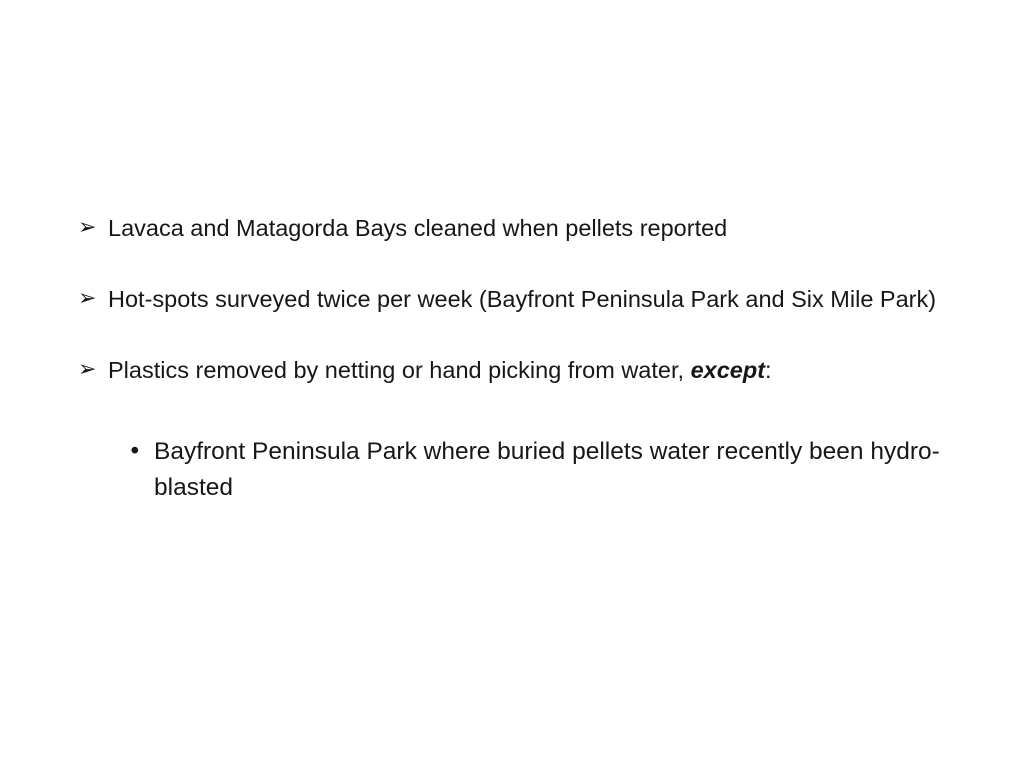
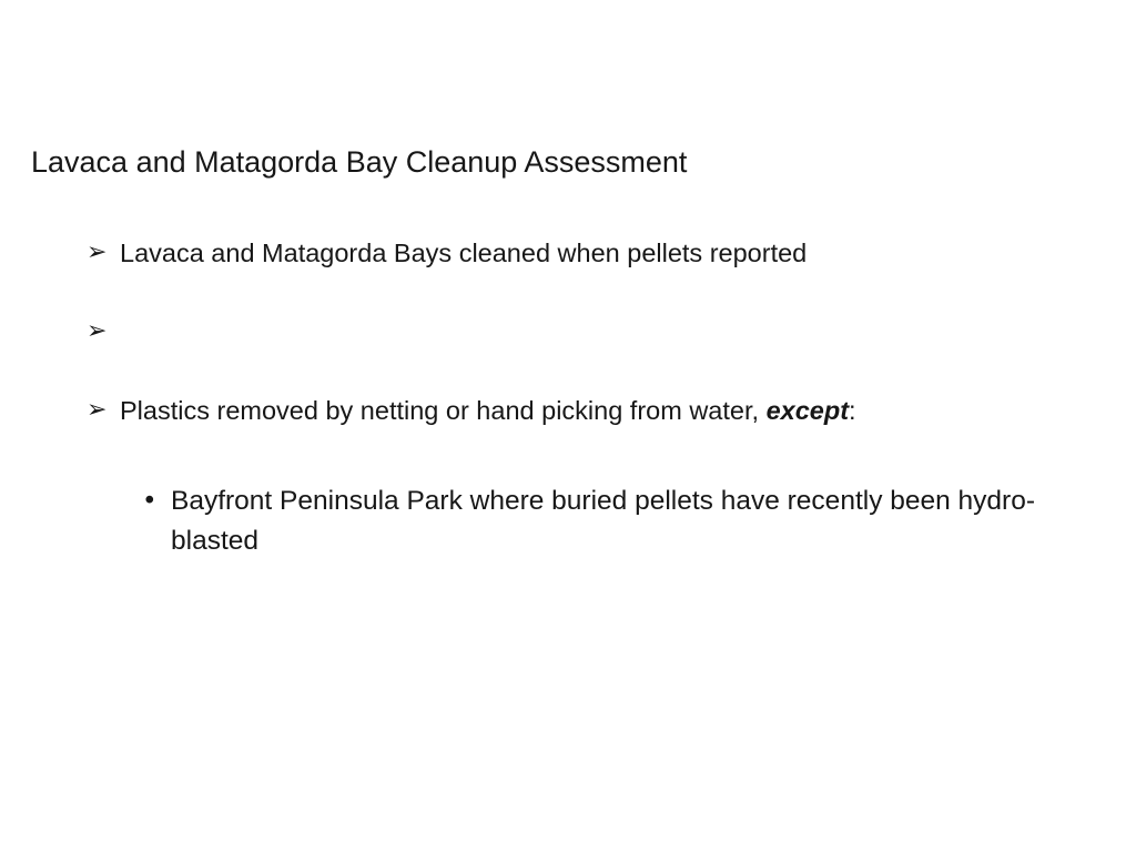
+ Lavaca and Matagorda Bay Cleanup Assessment
  ➢
  Lavaca and Matagorda Bays cleaned when pellets reported
  ➢
- Hot-spots surveyed twice per week (Bayfront Peninsula Park and Six Mile Park)
  ➢
  Plastics removed by netting or hand picking from water, except:
  •
- Bayfront Peninsula Park where buried pellets water recently been hydro-blasted
+ Bayfront Peninsula Park where buried pellets have recently been hydro-blasted
